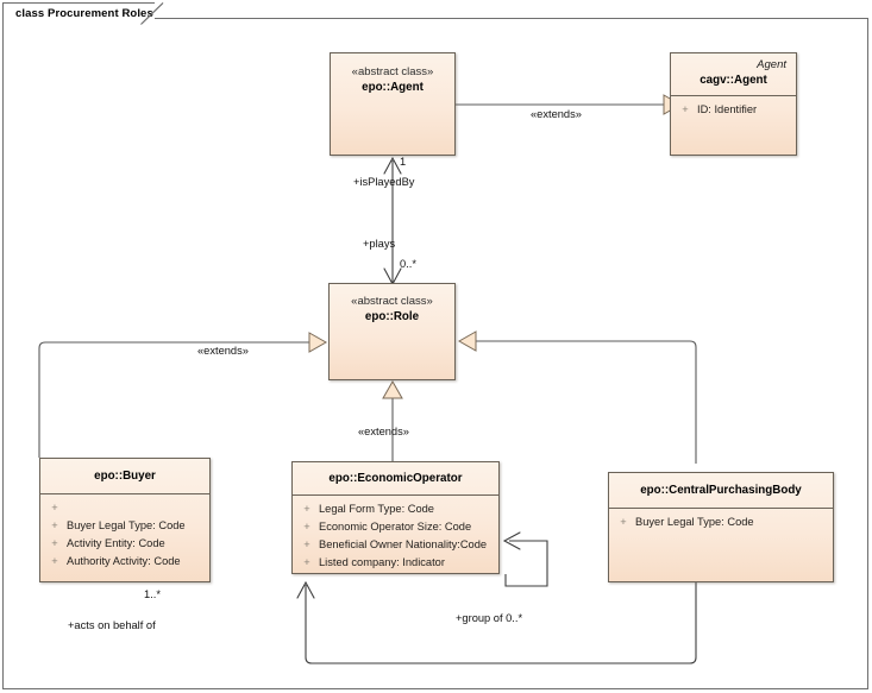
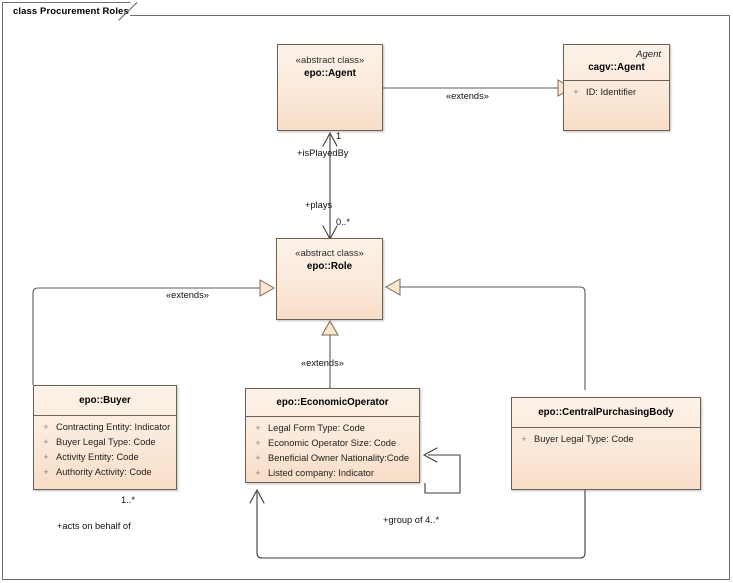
  class Procurement Roles
  «abstract class»
  epo::Agent
  Agent
  cagv::Agent
  +
  ID: Identifier
  «abstract class»
  epo::Role
  epo::Buyer
  +
+ Contracting Entity: Indicator
  +
  Buyer Legal Type: Code
  +
  Activity Entity: Code
  +
  Authority Activity: Code
  epo::EconomicOperator
  +
  Legal Form Type: Code
  +
  Economic Operator Size: Code
  +
  Beneficial Owner Nationality:Code
  +
  Listed company: Indicator
  epo::CentralPurchasingBody
  +
  Buyer Legal Type: Code
  «extends»
  1
  +isPlayedBy
  +plays
  0..*
  «extends»
  «extends»
  +acts on behalf of
  1..*
- +group of 0..*
+ +group of 4..*
